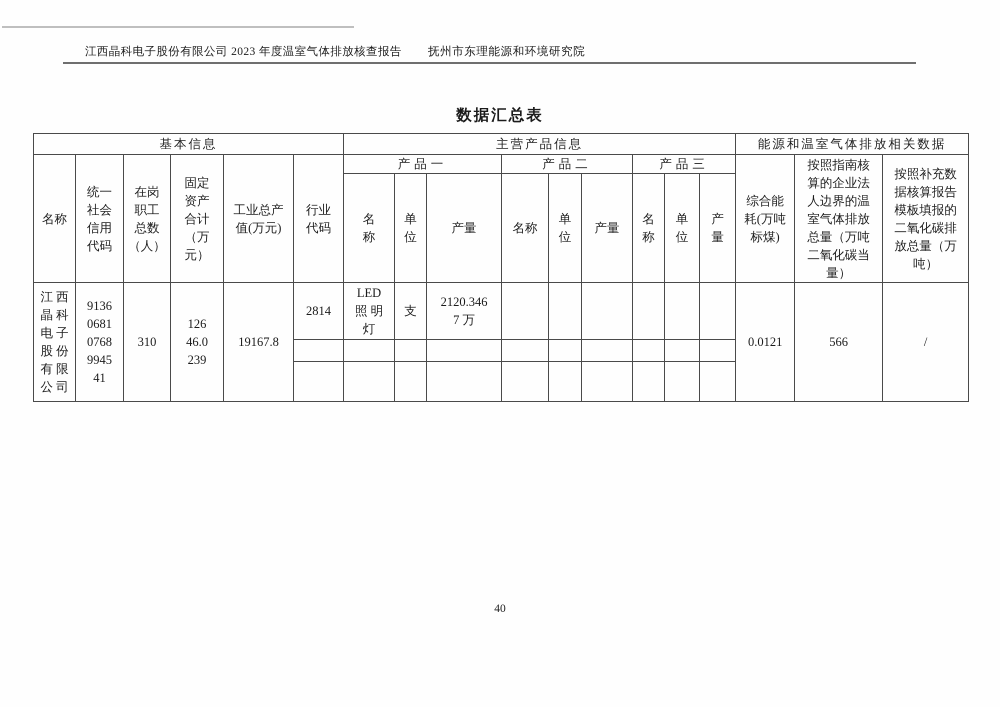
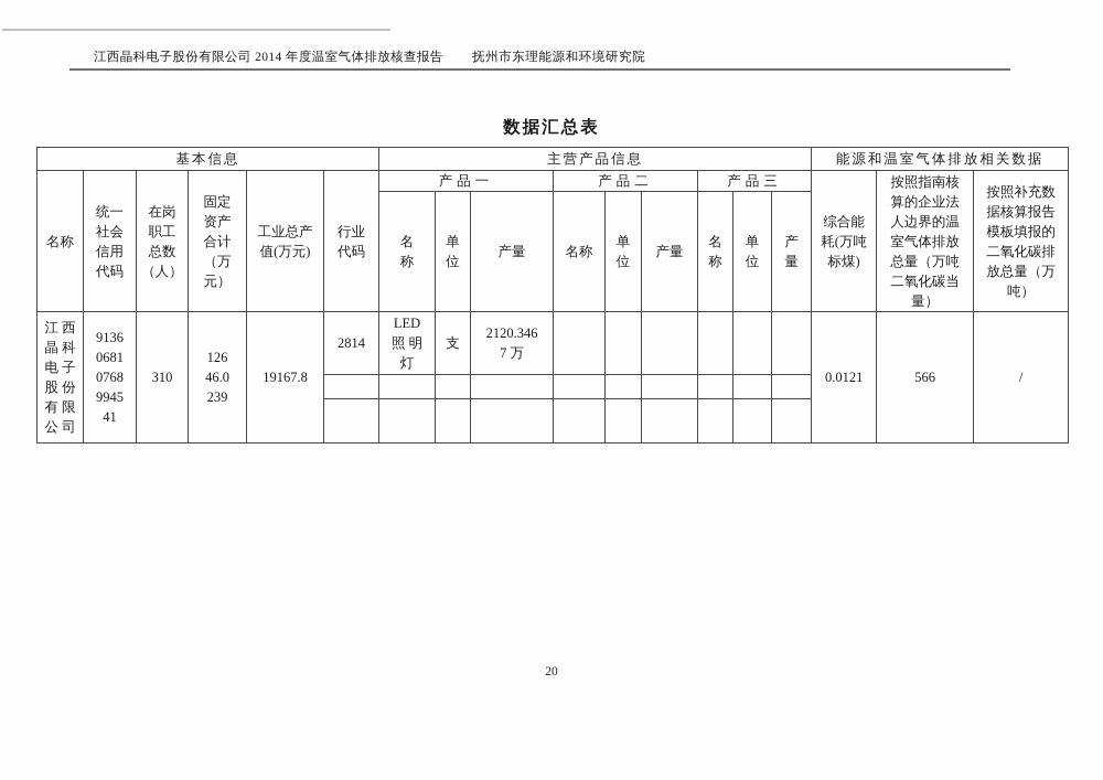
- 江西晶科电子股份有限公司 2023 年度温室气体排放核查报告
+ 江西晶科电子股份有限公司 2014 年度温室气体排放核查报告
  抚州市东理能源和环境研究院
  数据汇总表
  基本信息	主营产品信息	能源和温室气体排放相关数据
  名称	统一 社会 信用 代码	在岗 职工 总数 （人）	固定 资产 合计 （万 元）	工业总产 值(万元)	行业 代码	产品一	产品二	产品三	综合能 耗(万吨 标煤)	按照指南核 算的企业法 人边界的温 室气体排放 总量（万吨 二氧化碳当 量）	按照补充数 据核算报告 模板填报的 二氧化碳排 放总量（万 吨）
  名称	单位	产量	名称	单位	产量	名称	单位	产量
  江 西 晶 科 电 子 股 份 有 限 公 司	9136 0681 0768 9945 41	310	126 46.0 239	19167.8	2814	LED 照 明 灯	支	2120.346 7 万							0.0121	566	/
- 40
+ 20
